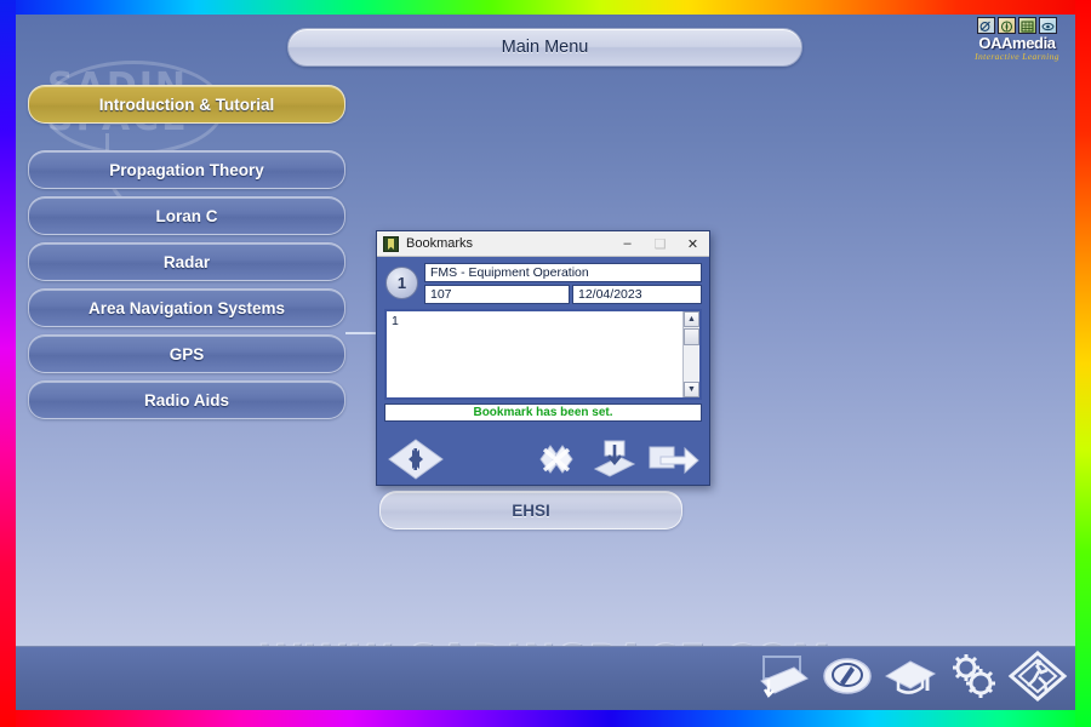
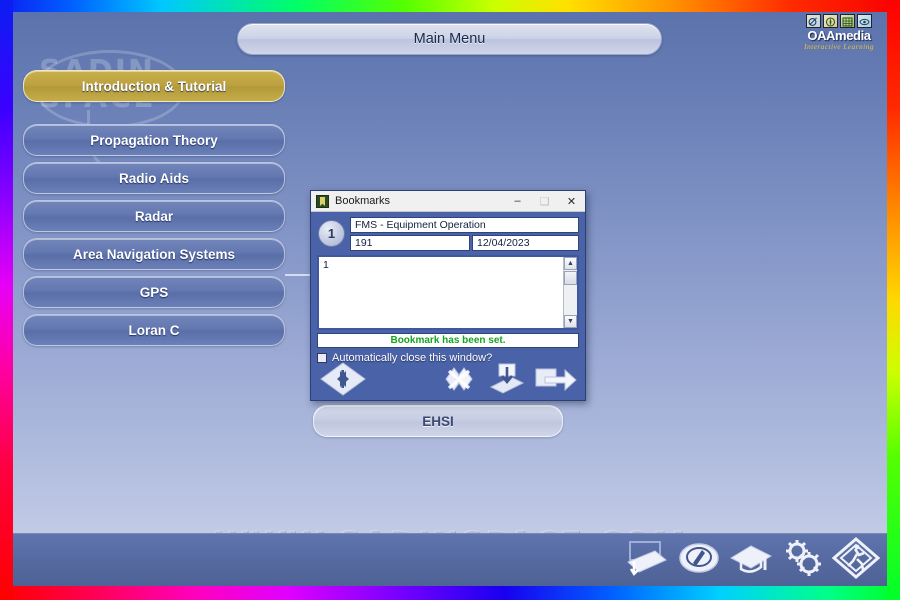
  Main Menu
  OAAmedia
  Interactive Learning
  Introduction & Tutorial
  Propagation Theory
- Loran C
+ Radio Aids
  Radar
  Area Navigation Systems
  GPS
- Radio Aids
+ Loran C
  EHSI
  Bookmarks
  –
  ❑
  ✕
  1
  FMS - Equipment Operation
- 107
+ 191
  12/04/2023
  1
  Bookmark has been set.
+ Automatically close this window?
